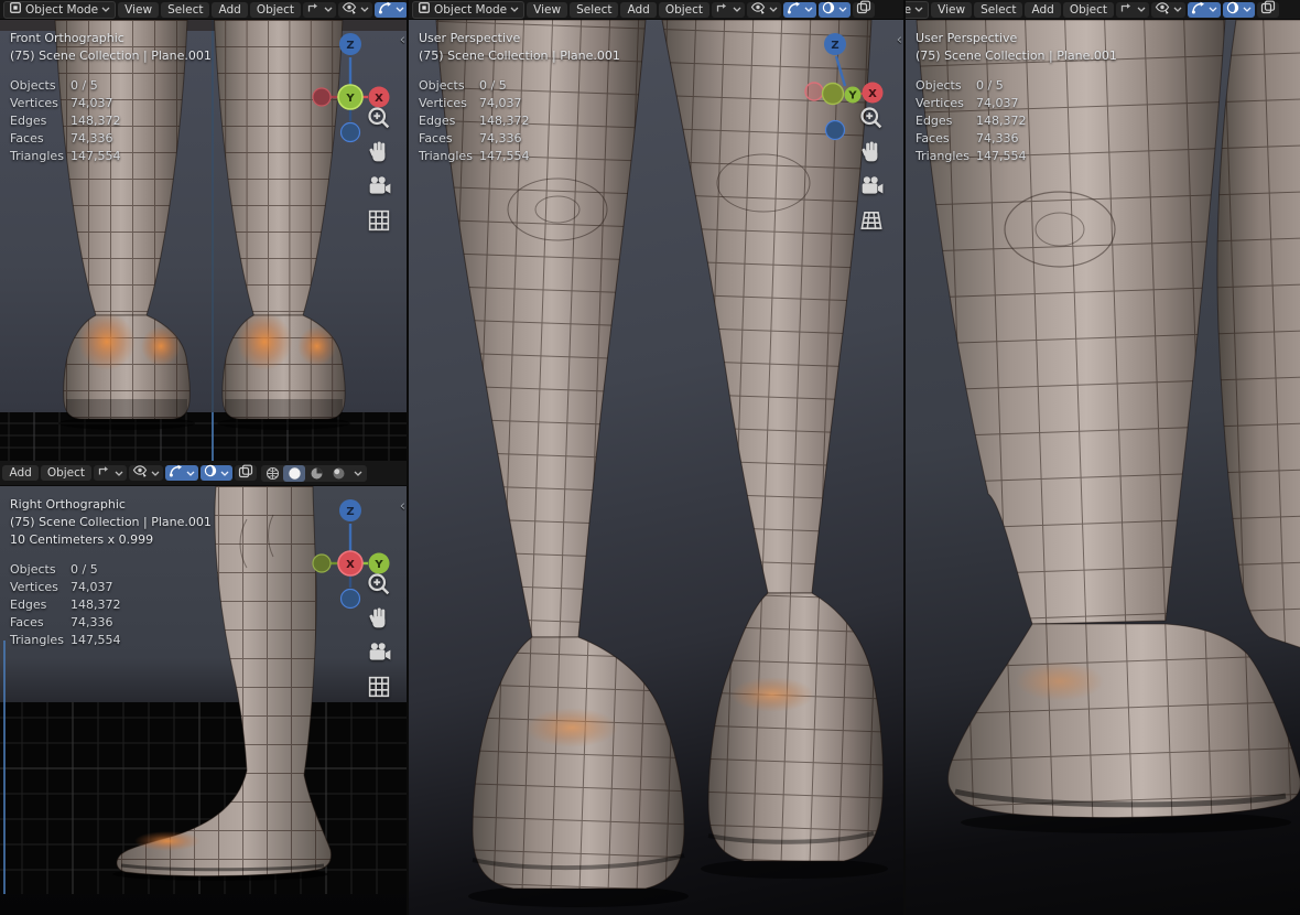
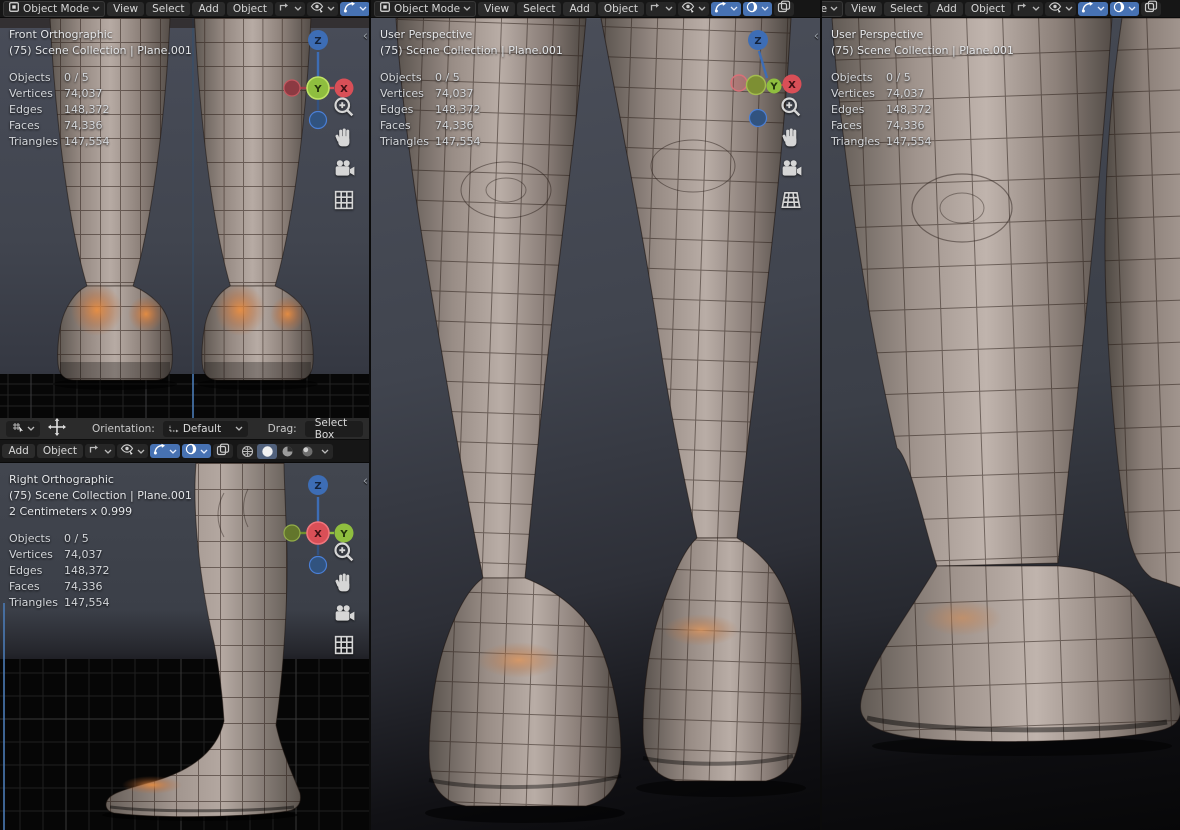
  Object Mode
  View
  Select
  Add
  Object
  Front Orthographic
  (75) Scene Collection | Plane.001
  Objects
  0 / 5
  Vertices
  74,037
  Edges
  148,372
  Faces
  74,336
  Triangles
  147,554
  Z
  Y
  X
  ‹
+ Orientation:
+ Default
+ Drag:
+ Select Box
  Add
  Object
  Right Orthographic
  (75) Scene Collection | Plane.001
- 10 Centimeters x 0.999
+ 2 Centimeters x 0.999
  Objects
  0 / 5
  Vertices
  74,037
  Edges
  148,372
  Faces
  74,336
  Triangles
  147,554
  Z
  X
  Y
  ‹
  Object Mode
  View
  Select
  Add
  Object
  User Perspective
  (75) Scene Collection | Plane.001
  Objects
  0 / 5
  Vertices
  74,037
  Edges
  148,372
  Faces
  74,336
  Triangles
  147,554
  Z
  Y
  X
  ‹
  View
  Select
  Add
  Object
  User Perspective
  (75) Scene Collection | Plane.001
  Objects
  0 / 5
  Vertices
  74,037
  Edges
  148,372
  Faces
  74,336
  Triangles
  147,554
